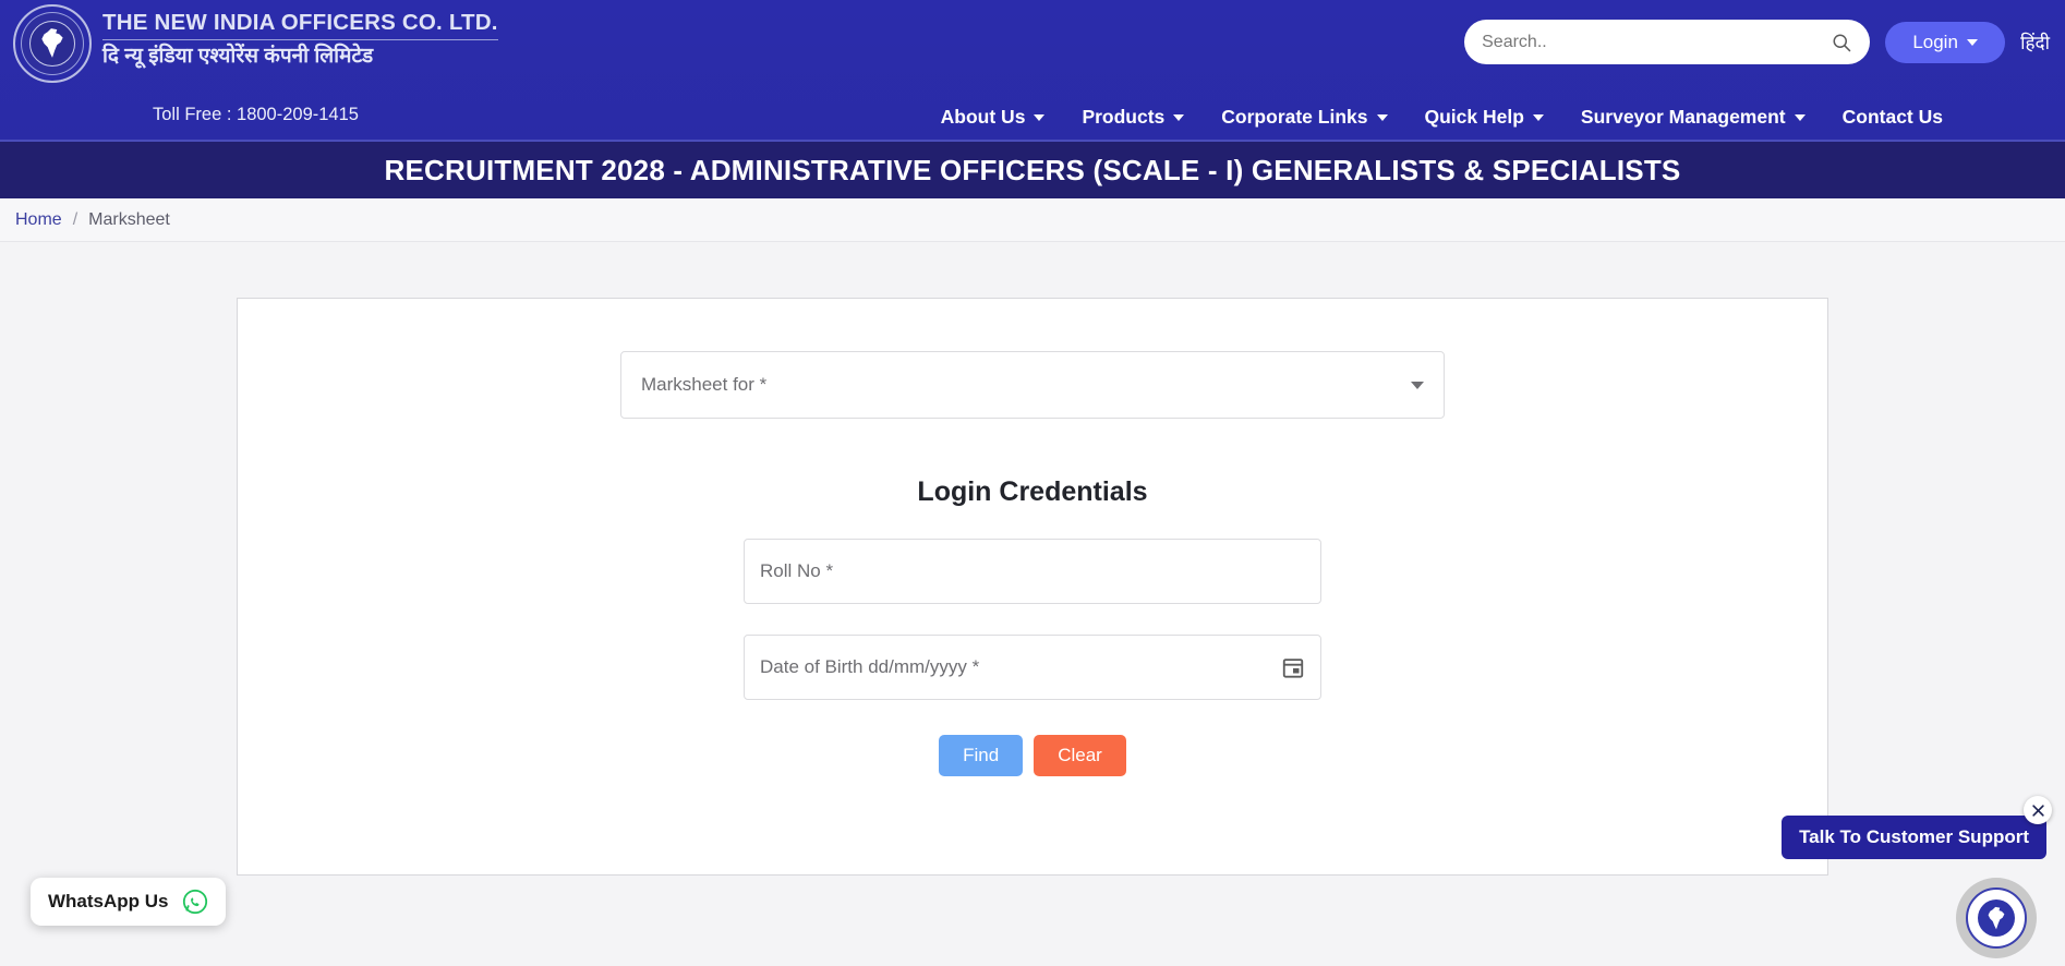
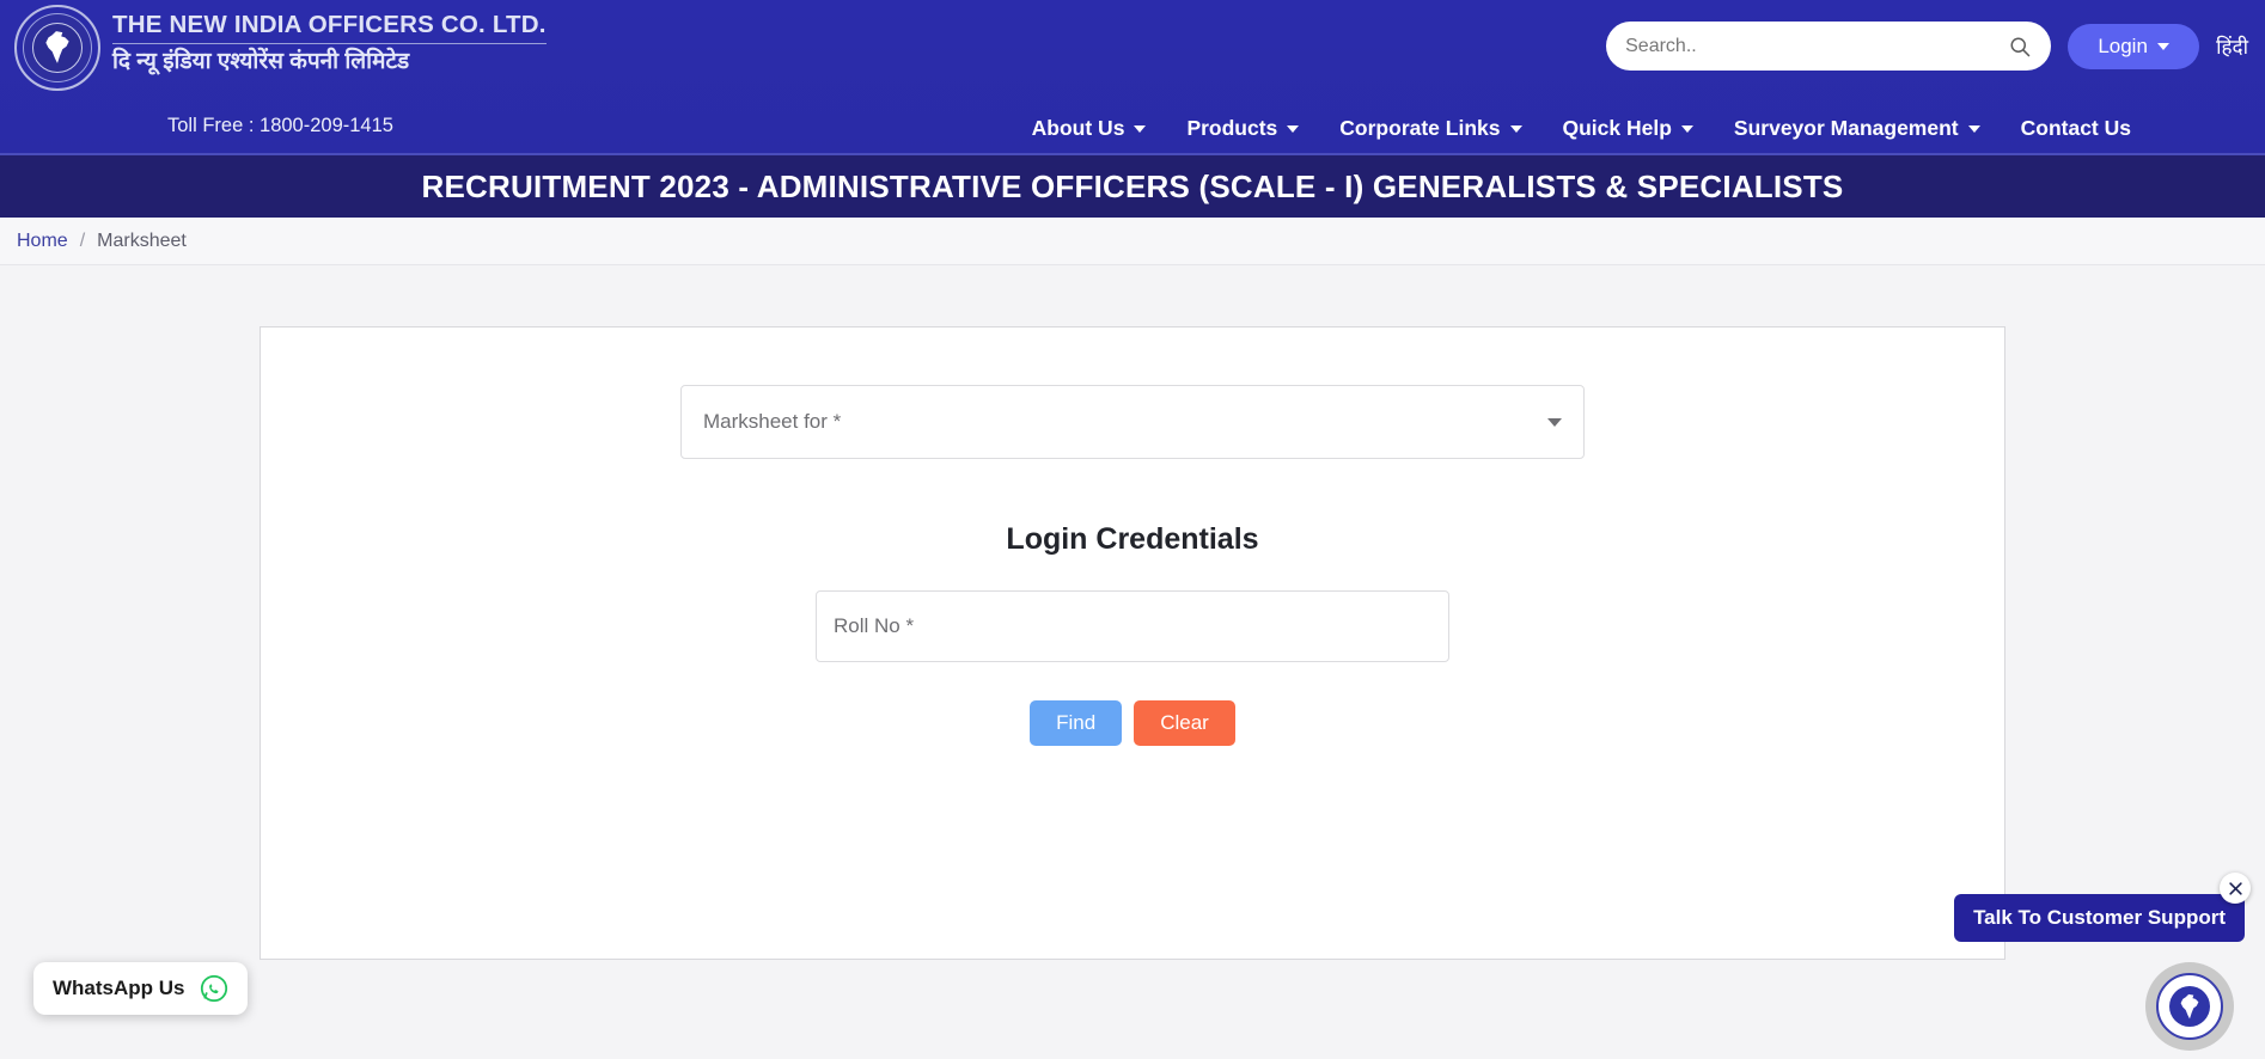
  THE NEW INDIA OFFICERS CO. LTD.
  दि न्यू इंडिया एश्योरेंस कंपनी लिमिटेड
  Toll Free : 1800-209-1415
  Search..
  Login
  हिंदी
  About Us
  Products
  Corporate Links
  Quick Help
  Surveyor Management
  Contact Us
- RECRUITMENT 2028 - ADMINISTRATIVE OFFICERS (SCALE - I) GENERALISTS & SPECIALISTS
+ RECRUITMENT 2023 - ADMINISTRATIVE OFFICERS (SCALE - I) GENERALISTS & SPECIALISTS
  Home
  /
  Marksheet
  Marksheet for *
  Login Credentials
  Roll No *
- Date of Birth dd/mm/yyyy *
  Find
  Clear
  WhatsApp Us
  Talk To Customer Support
